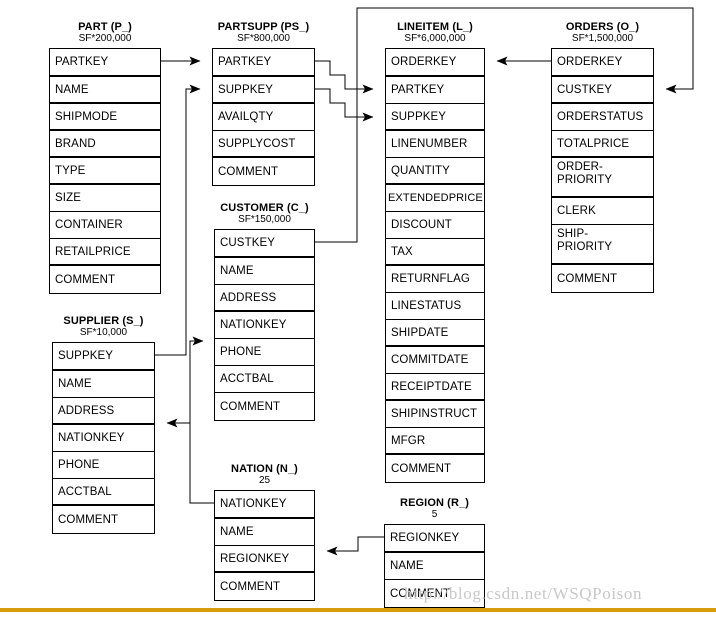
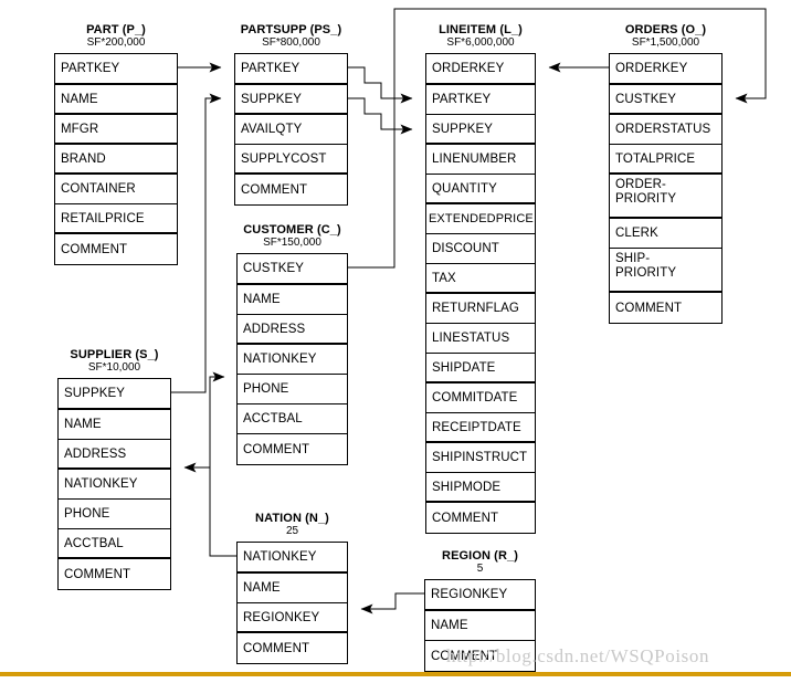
  PART (P_)
  SF*200,000
  PARTKEY
  NAME
- SHIPMODE
+ MFGR
  BRAND
- TYPE
- SIZE
  CONTAINER
  RETAILPRICE
  COMMENT
  PARTSUPP (PS_)
  SF*800,000
  PARTKEY
  SUPPKEY
  AVAILQTY
  SUPPLYCOST
  COMMENT
  LINEITEM (L_)
  SF*6,000,000
  ORDERKEY
  PARTKEY
  SUPPKEY
  LINENUMBER
  QUANTITY
  EXTENDEDPRICE
  DISCOUNT
  TAX
  RETURNFLAG
  LINESTATUS
  SHIPDATE
  COMMITDATE
  RECEIPTDATE
  SHIPINSTRUCT
- MFGR
+ SHIPMODE
  COMMENT
  ORDERS (O_)
  SF*1,500,000
  ORDERKEY
  CUSTKEY
  ORDERSTATUS
  TOTALPRICE
  ORDER-
  PRIORITY
  CLERK
  SHIP-
  PRIORITY
  COMMENT
  CUSTOMER (C_)
  SF*150,000
  CUSTKEY
  NAME
  ADDRESS
  NATIONKEY
  PHONE
  ACCTBAL
  COMMENT
  SUPPLIER (S_)
  SF*10,000
  SUPPKEY
  NAME
  ADDRESS
  NATIONKEY
  PHONE
  ACCTBAL
  COMMENT
  NATION (N_)
  25
  NATIONKEY
  NAME
  REGIONKEY
  COMMENT
  REGION (R_)
  5
  REGIONKEY
  NAME
  COMMENT
  http://blog.csdn.net/WSQPoison
